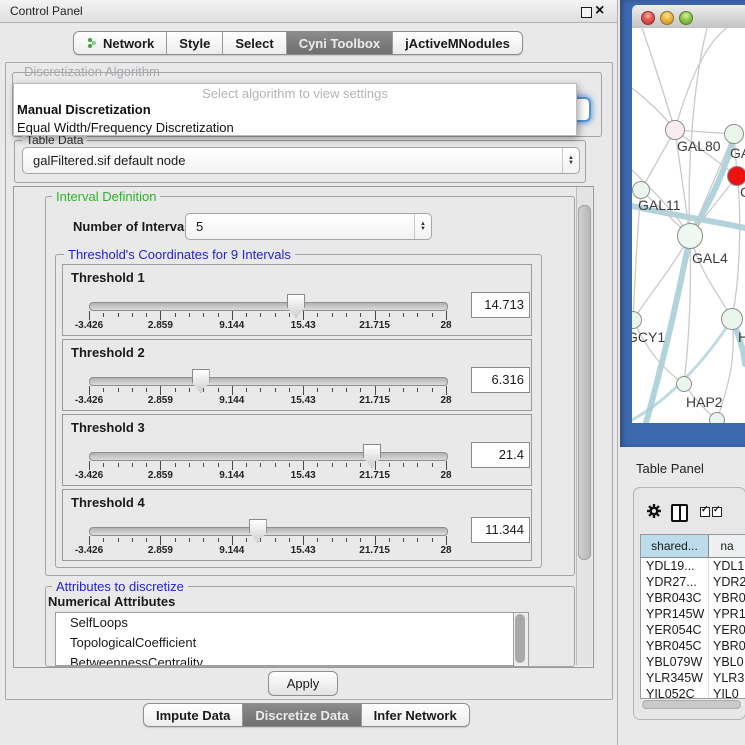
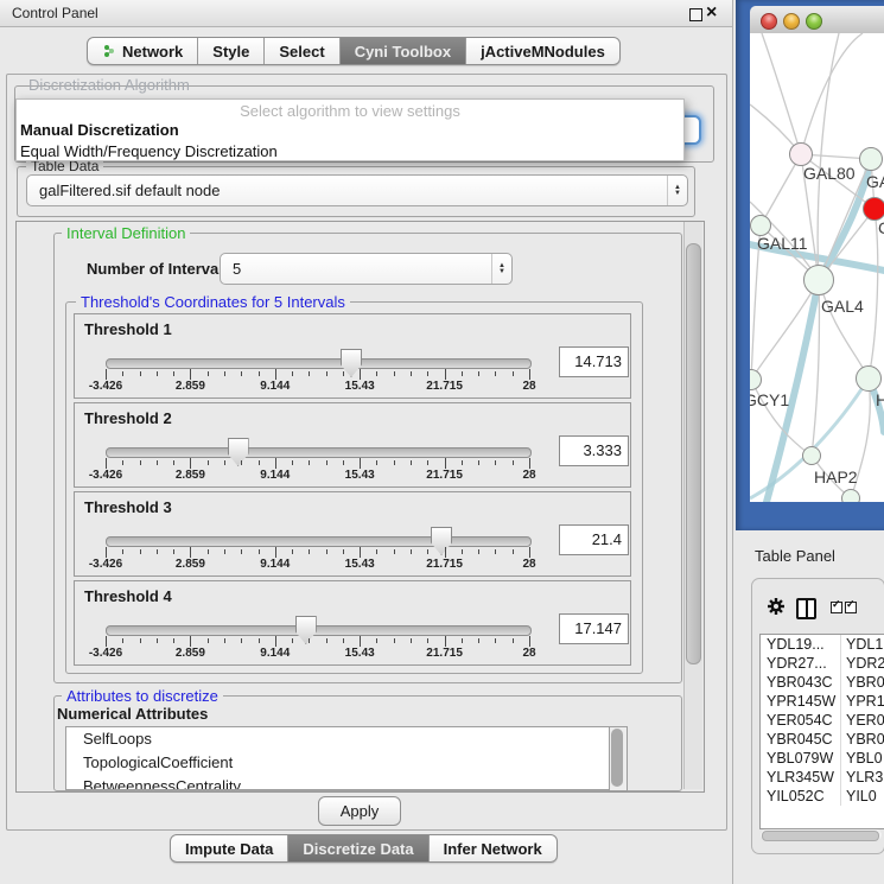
  Control Panel
  ×
  Network
  Style
  Select
  Cyni Toolbox
  jActiveMNodules
  Discretization Algorithm
  Select algorithm to view settings
  Manual Discretization
  Equal Width/Frequency Discretization
  Table Data
  galFiltered.sif default node
  Interval Definition
  Number of Interva
  5
- Threshold's Coordinates for 9 Intervals
+ Threshold's Coordinates for 5 Intervals
  Threshold 1
  -3.426
  2.859
  9.144
  15.43
  21.715
  28
  14.713
  Threshold 2
  -3.426
  2.859
  9.144
  15.43
  21.715
  28
- 6.316
+ 3.333
  Threshold 3
  -3.426
  2.859
  9.144
  15.43
  21.715
  28
  21.4
  Threshold 4
  -3.426
  2.859
  9.144
  15.43
  21.715
  28
- 11.344
+ 17.147
  Attributes to discretize
  Numerical Attributes
  SelfLoops
  TopologicalCoefficient
  BetweennessCentrality
  Apply
  Impute Data
  Discretize Data
  Infer Network
  GAL80
  GAL11
  GAL4
  GCY1
  H
  HAP2
  Table Panel
- shared...
- na
  YDL19...
  YDL1
  YDR27...
  YDR2
  YBR043C
  YBR0
  YPR145W
  YPR1
  YER054C
  YER0
  YBR045C
  YBR0
  YBL079W
  YBL0
  YLR345W
  YLR3
  YIL052C
  YIL0
